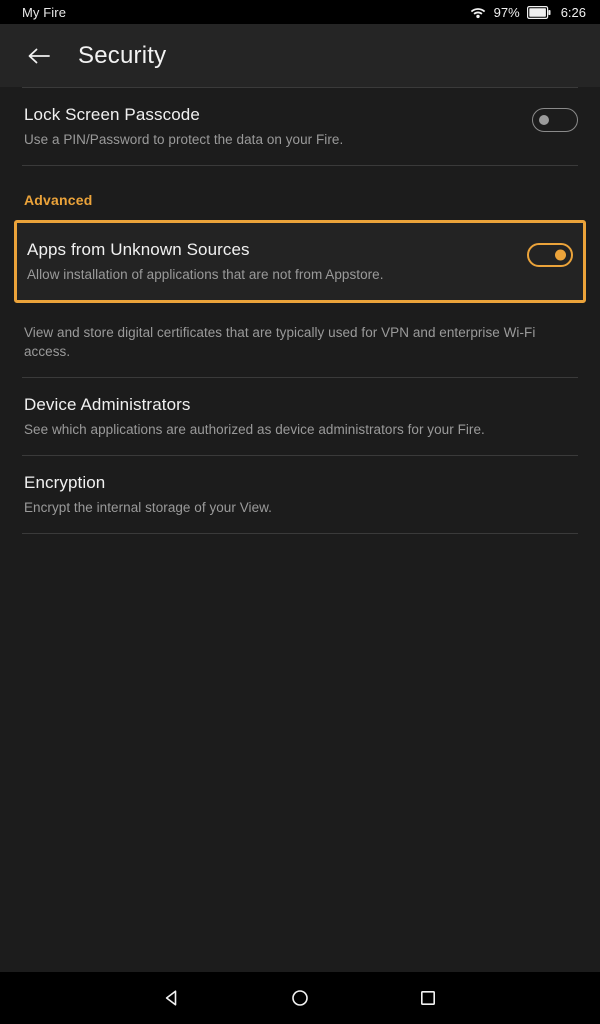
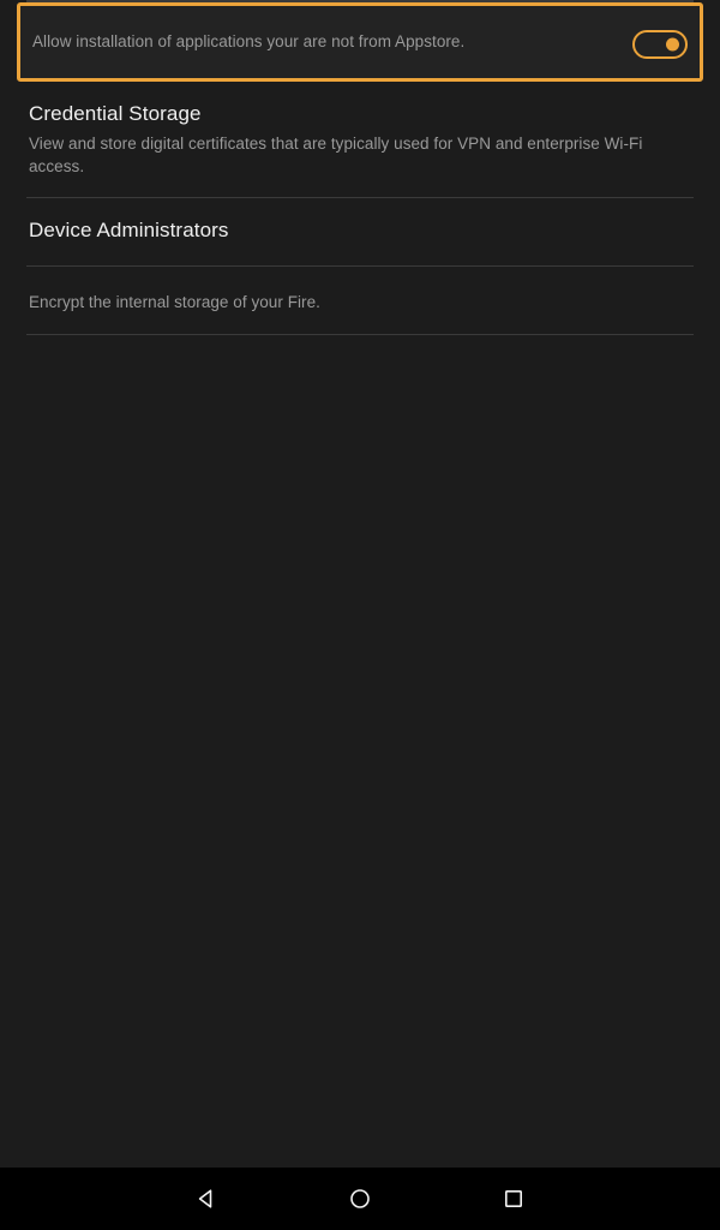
- My Fire
- 97%
- 6:26
- Security
- Lock Screen Passcode
- Use a PIN/Password to protect the data on your Fire.
- Advanced
- Apps from Unknown Sources
- Allow installation of applications that are not from Appstore.
+ Allow installation of applications your are not from Appstore.
+ Credential Storage
  View and store digital certificates that are typically used for VPN and enterprise Wi-Fi access.
  Device Administrators
- See which applications are authorized as device administrators for your Fire.
- Encryption
- Encrypt the internal storage of your View.
+ Encrypt the internal storage of your Fire.
